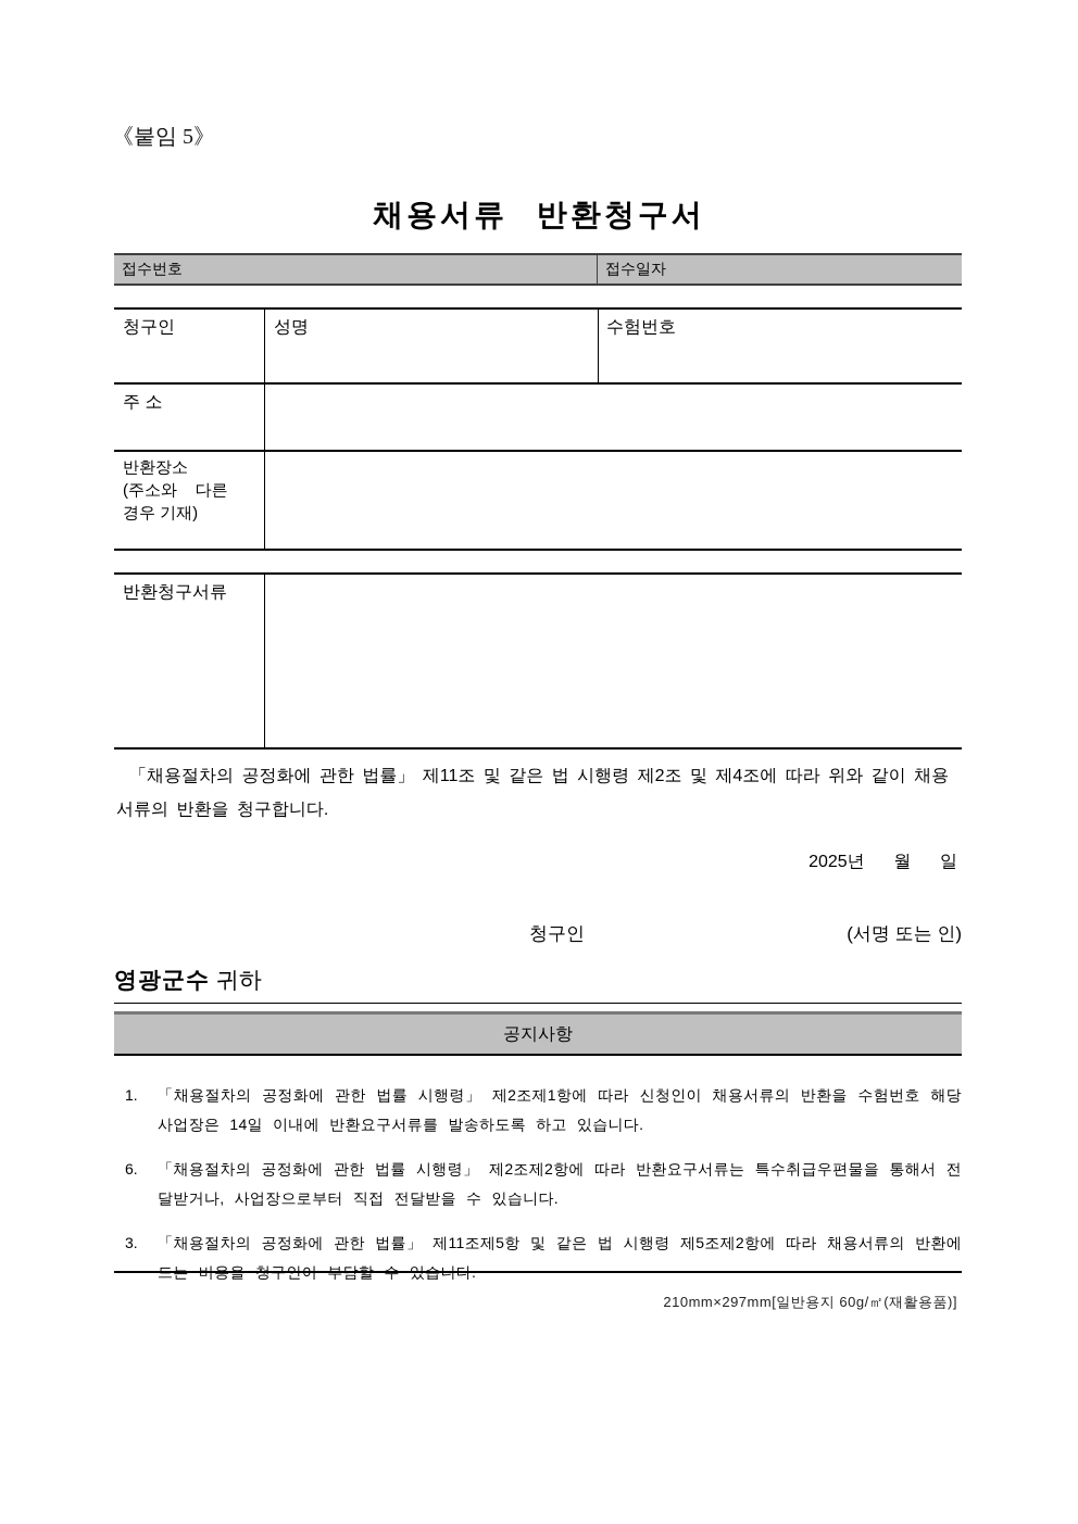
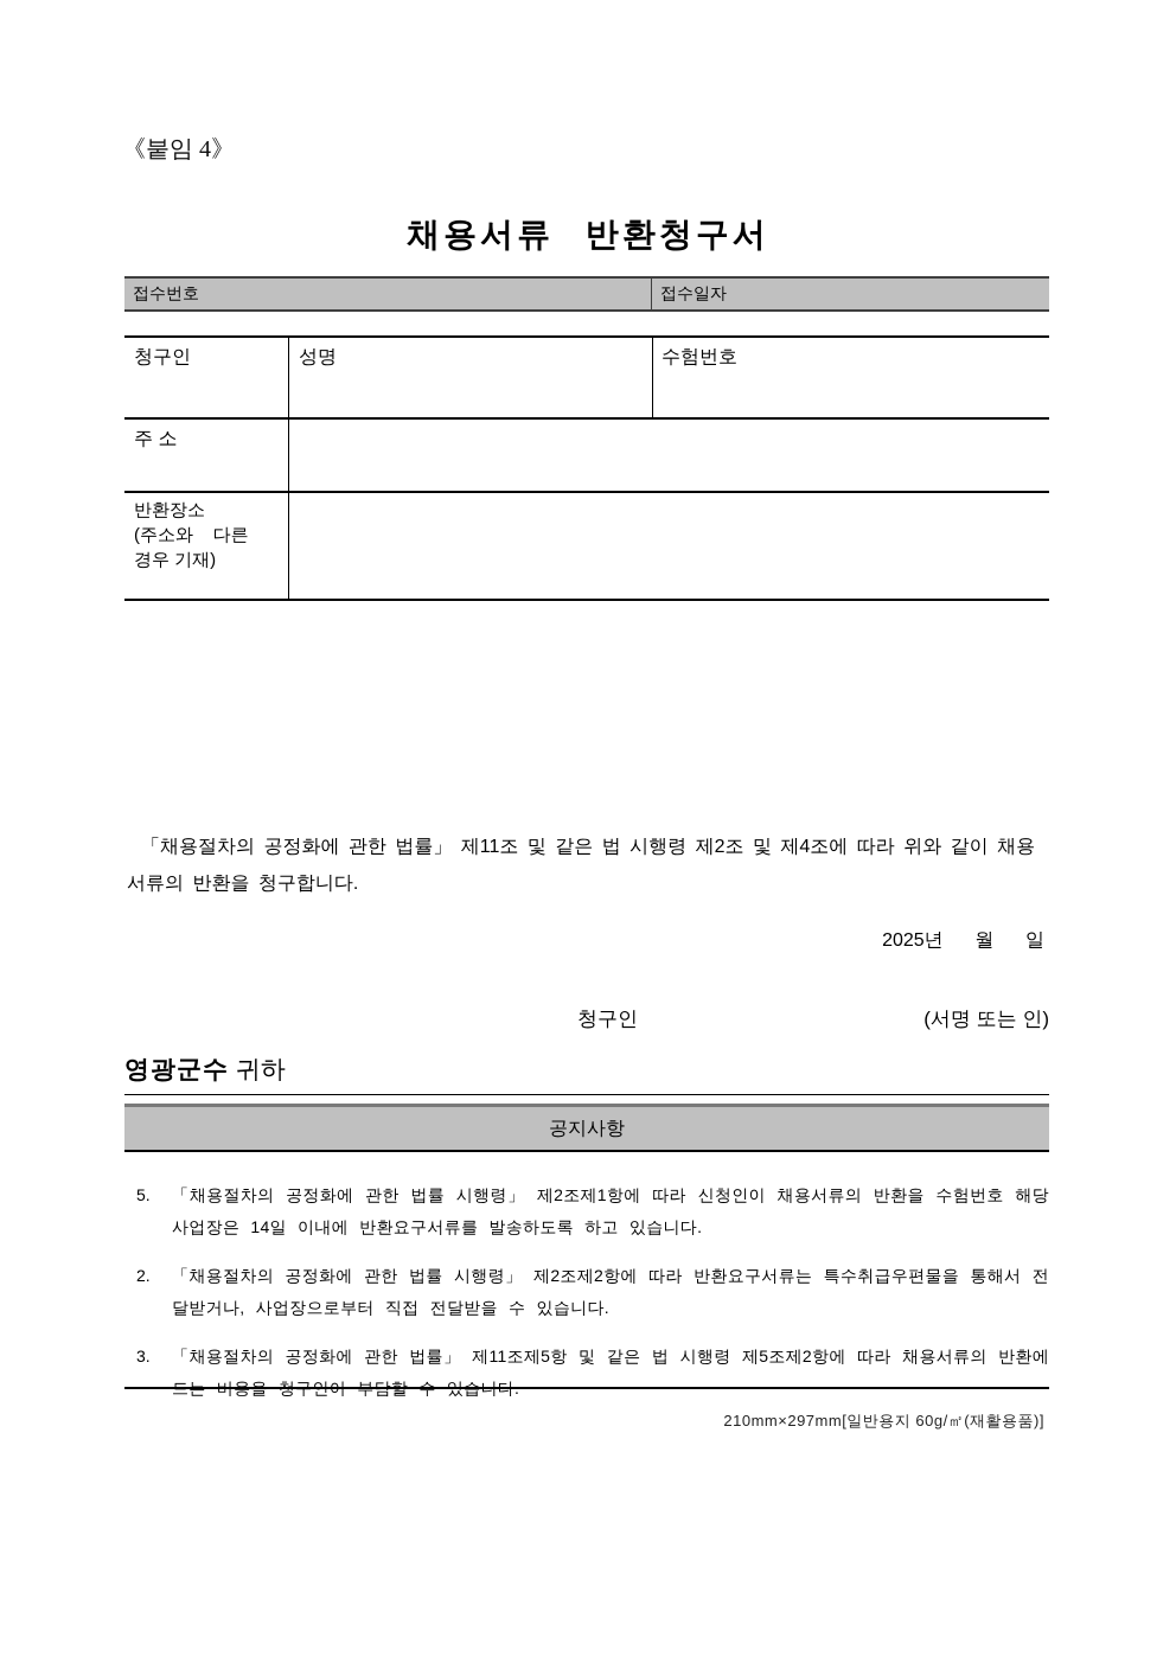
- 《붙임 5》
+ 《붙임 4》
  채용서류 반환청구서
  접수번호
  접수일자
  청구인
  성명
  수험번호
  주 소
  반환장소
  (주소와 다른
  경우 기재)
- 반환청구서류
  「채용절차의 공정화에 관한 법률」 제11조 및 같은 법 시행령 제2조 및 제4조에 따라 위와 같이 채용서류의 반환을 청구합니다.
  2025년 월 일
  청구인
  (서명 또는 인)
  영광군수 귀하
  공지사항
- 1.
+ 5.
  「채용절차의 공정화에 관한 법률 시행령」 제2조제1항에 따라 신청인이 채용서류의 반환을 수험번호 해당 사업장은 14일 이내에 반환요구서류를 발송하도록 하고 있습니다.
- 6.
+ 2.
  「채용절차의 공정화에 관한 법률 시행령」 제2조제2항에 따라 반환요구서류는 특수취급우편물을 통해서 전달받거나, 사업장으로부터 직접 전달받을 수 있습니다.
  3.
  「채용절차의 공정화에 관한 법률」 제11조제5항 및 같은 법 시행령 제5조제2항에 따라 채용서류의 반환에
  210mm×297mm[일반용지 60g/㎡(재활용품)]
